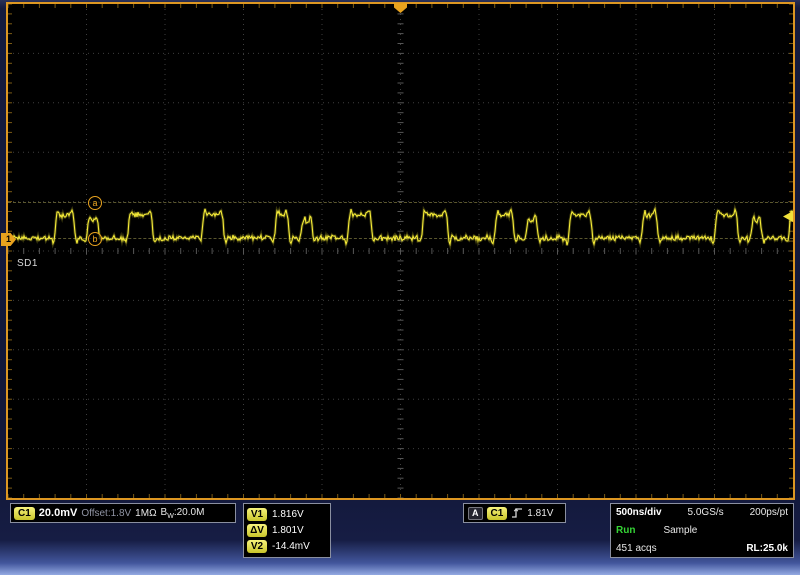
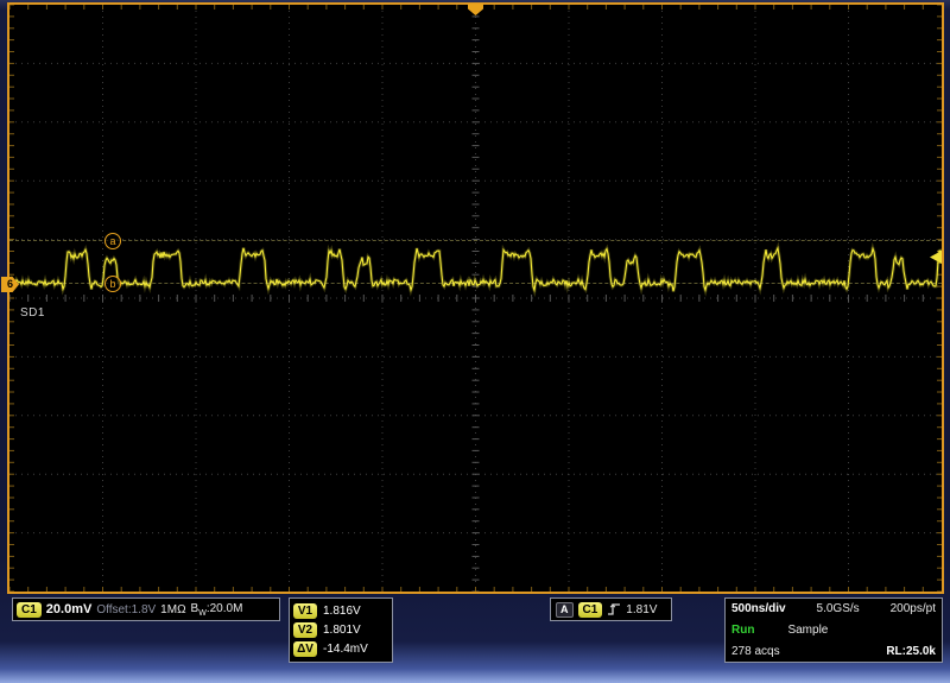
  a
  b
  SD1
- 1
+ 6
  C1
  20.0mV
  Offset:1.8V
  1MΩ
  B :20.0M
  V1
  1.816V
- ΔV
+ V2
  1.801V
- V2
+ ΔV
  -14.4mV
  A
  C1
  1.81V
  500ns/div
  5.0GS/s
  200ps/pt
  Run
  Sample
- 451 acqs
+ 278 acqs
  RL:25.0k
